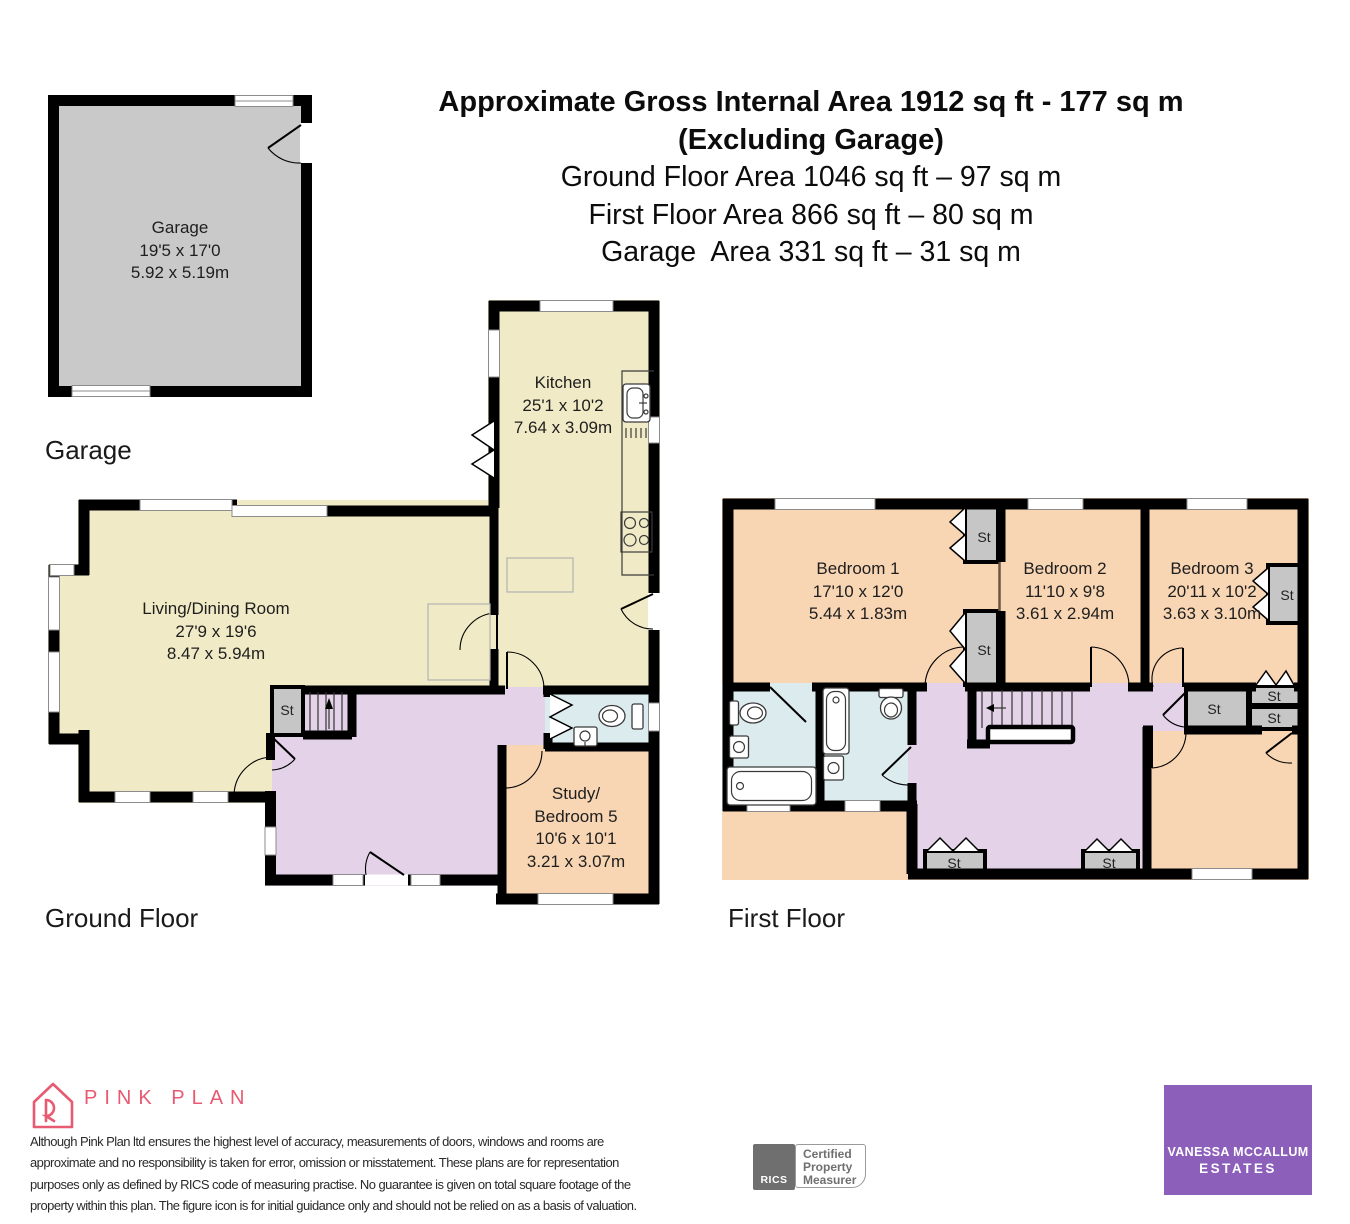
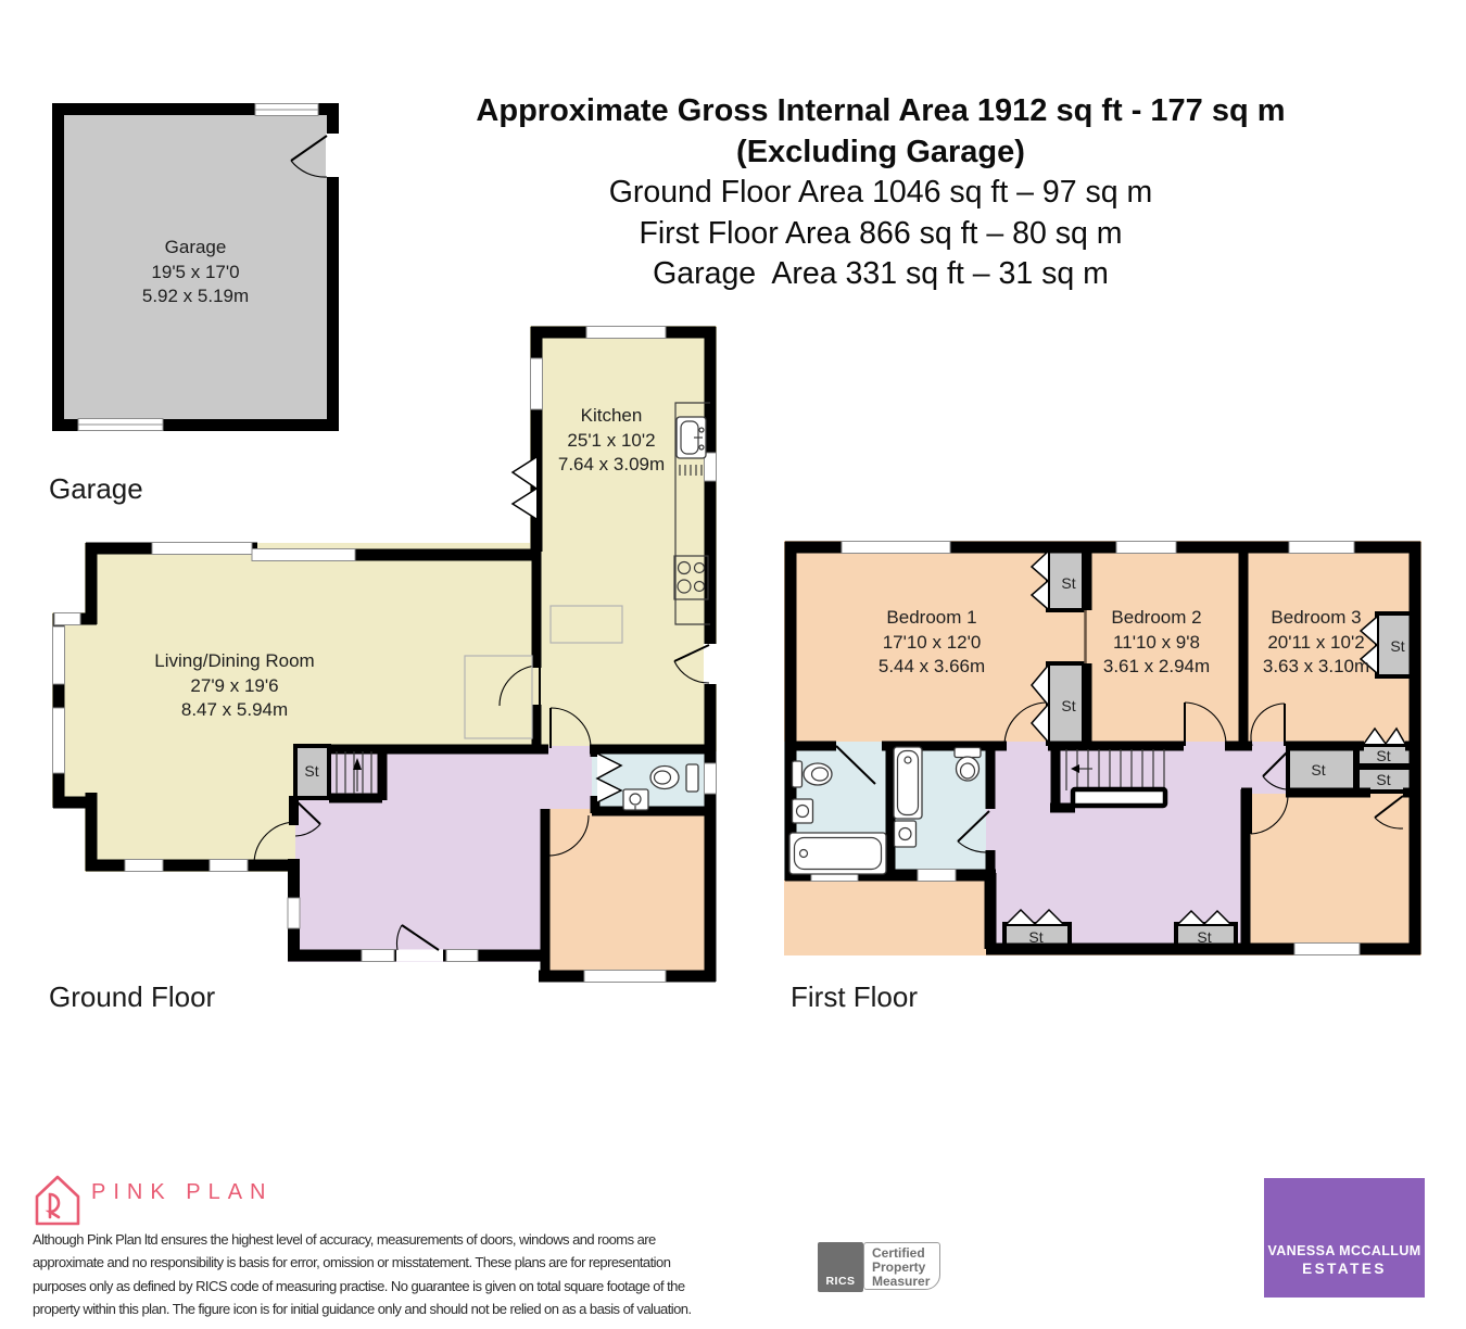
  Approximate Gross Internal Area 1912 sq ft - 177 sq m
  (Excluding Garage)
  Ground Floor Area 1046 sq ft – 97 sq m
  First Floor Area 866 sq ft – 80 sq m
  Garage Area 331 sq ft – 31 sq m
  Garage
  19'5 x 17'0
  5.92 x 5.19m
  Kitchen
  25'1 x 10'2
  7.64 x 3.09m
  Living/Dining Room
  27'9 x 19'6
  8.47 x 5.94m
- Study/
- Bedroom 5
- 10'6 x 10'1
- 3.21 x 3.07m
  Bedroom 1
  17'10 x 12'0
- 5.44 x 1.83m
+ 5.44 x 3.66m
  Bedroom 2
  11'10 x 9'8
  3.61 x 2.94m
  Bedroom 3
  20'11 x 10'2
  3.63 x 3.10m
  St
  St
  St
  St
  St
  St
  St
  St
  St
  Garage
  Ground Floor
  First Floor
  PINK PLAN
  Although Pink Plan ltd ensures the highest level of accuracy, measurements of doors, windows and rooms are
- approximate and no responsibility is taken for error, omission or misstatement. These plans are for representation
+ approximate and no responsibility is basis for error, omission or misstatement. These plans are for representation
  purposes only as defined by RICS code of measuring practise. No guarantee is given on total square footage of the
  property within this plan. The figure icon is for initial guidance only and should not be relied on as a basis of valuation.
  RICS
  Certified
  Property
  Measurer
  VANESSA MCCALLUM
  ESTATES
